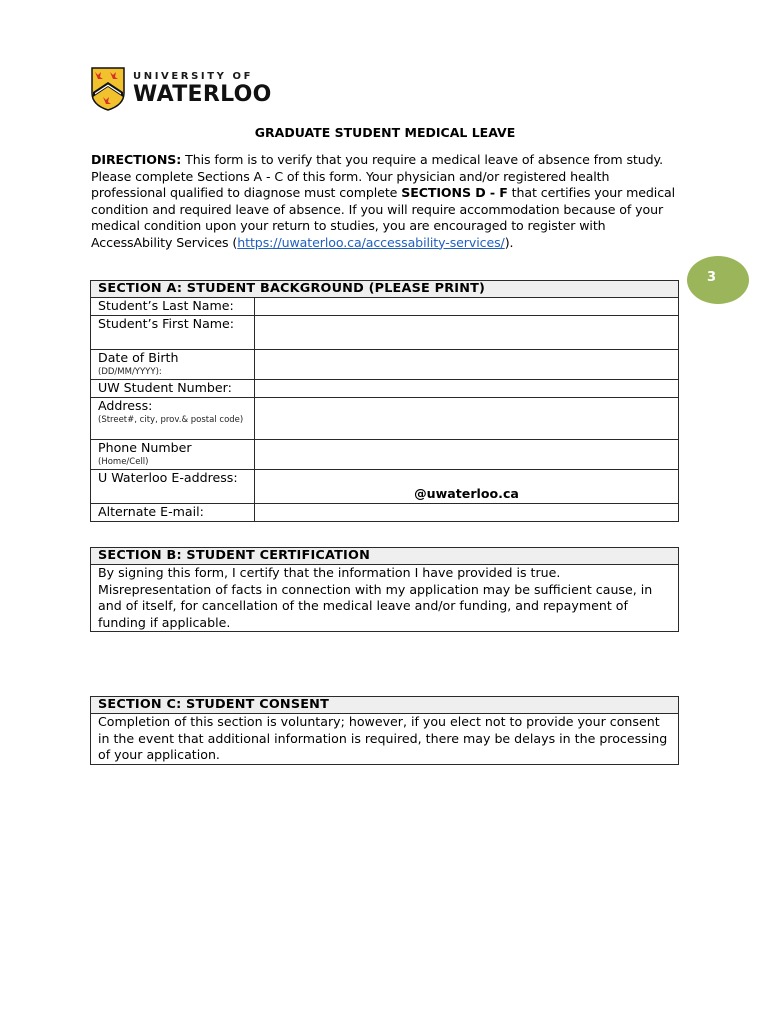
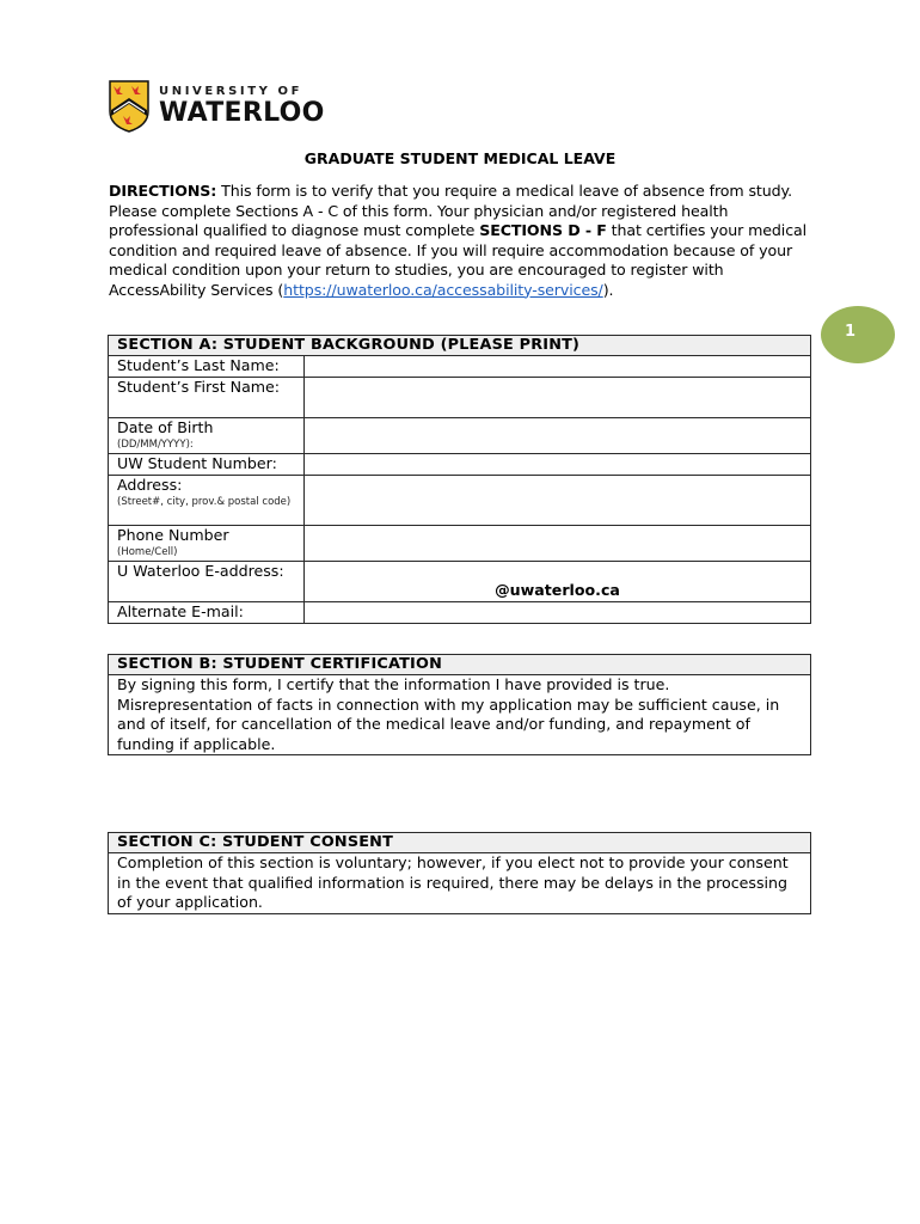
  UNIVERSITY OF
  WATERLOO
  GRADUATE STUDENT MEDICAL LEAVE
  DIRECTIONS: This form is to verify that you require a medical leave of absence from study. Please complete Sections A - C of this form. Your physician and/or registered health professional qualified to diagnose must complete SECTIONS D - F that certifies your medical condition and required leave of absence. If you will require accommodation because of your medical condition upon your return to studies, you are encouraged to register with AccessAbility Services (https://uwaterloo.ca/accessability-services/).
- 3
+ 1
  SECTION A: STUDENT BACKGROUND (PLEASE PRINT)
  Student’s Last Name:
  Student’s First Name:
  Date of Birth(DD/MM/YYYY):
  UW Student Number:
  Address:(Street#, city, prov.& postal code)
  Phone Number(Home/Cell)
  U Waterloo E-address:	@uwaterloo.ca
  Alternate E-mail:
  SECTION B: STUDENT CERTIFICATION
  By signing this form, I certify that the information I have provided is true. Misrepresentation of facts in connection with my application may be sufficient cause, in and of itself, for cancellation of the medical leave and/or funding, and repayment of funding if applicable.
  SECTION C: STUDENT CONSENT
- Completion of this section is voluntary; however, if you elect not to provide your consent in the event that additional information is required, there may be delays in the processing of your application.
+ Completion of this section is voluntary; however, if you elect not to provide your consent in the event that qualified information is required, there may be delays in the processing of your application.
